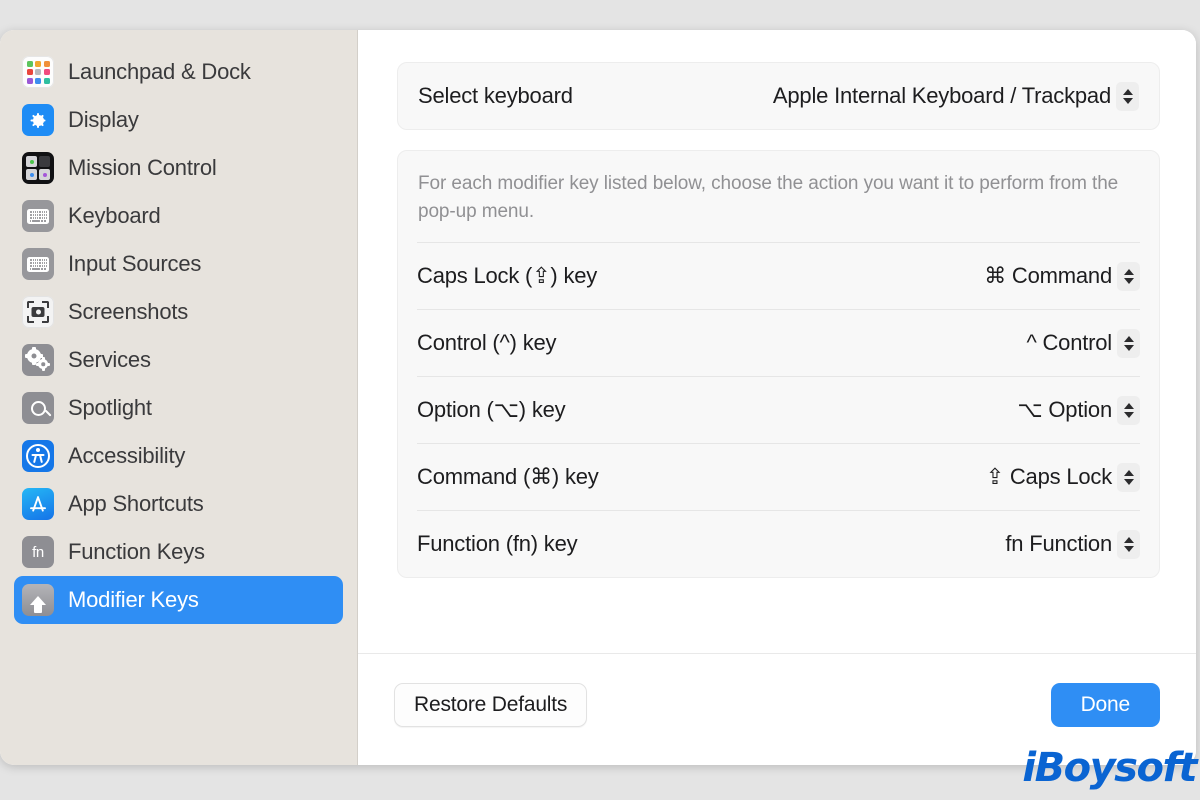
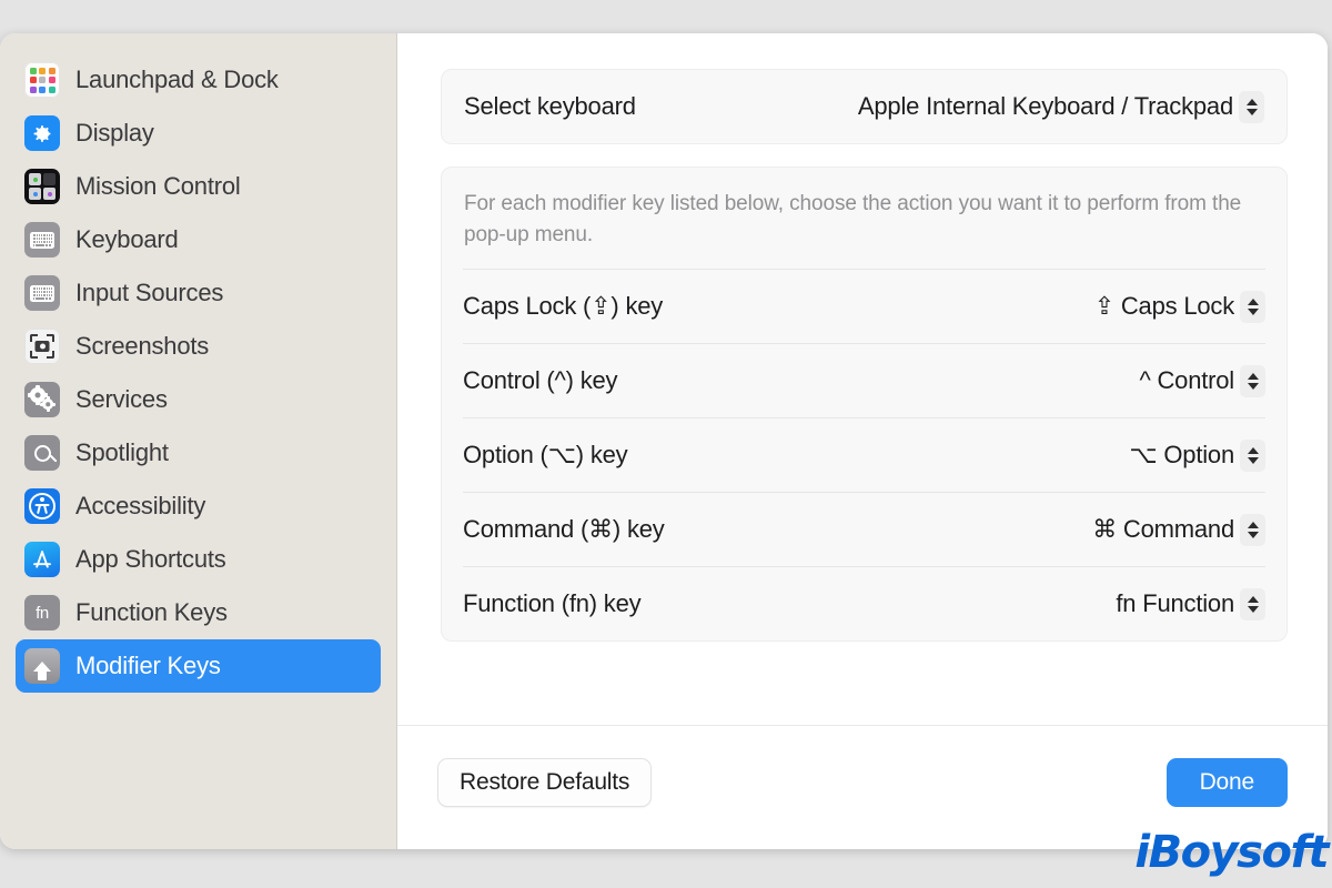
  Launchpad & Dock
  Display
  Mission Control
  Keyboard
  Input Sources
  Screenshots
  Services
  Spotlight
  Accessibility
  App Shortcuts
  fn
  Function Keys
  Modifier Keys
  Select keyboard
  Apple Internal Keyboard / Trackpad
  For each modifier key listed below, choose the action you want it to perform from the pop-up menu.
  Caps Lock (⇪) key
- ⌘ Command
+ ⇪ Caps Lock
  Control (^) key
  ^ Control
  Option (⌥) key
  ⌥ Option
  Command (⌘) key
- ⇪ Caps Lock
+ ⌘ Command
  Function (fn) key
  fn Function
  Restore Defaults
  Done
  iBoysoft
